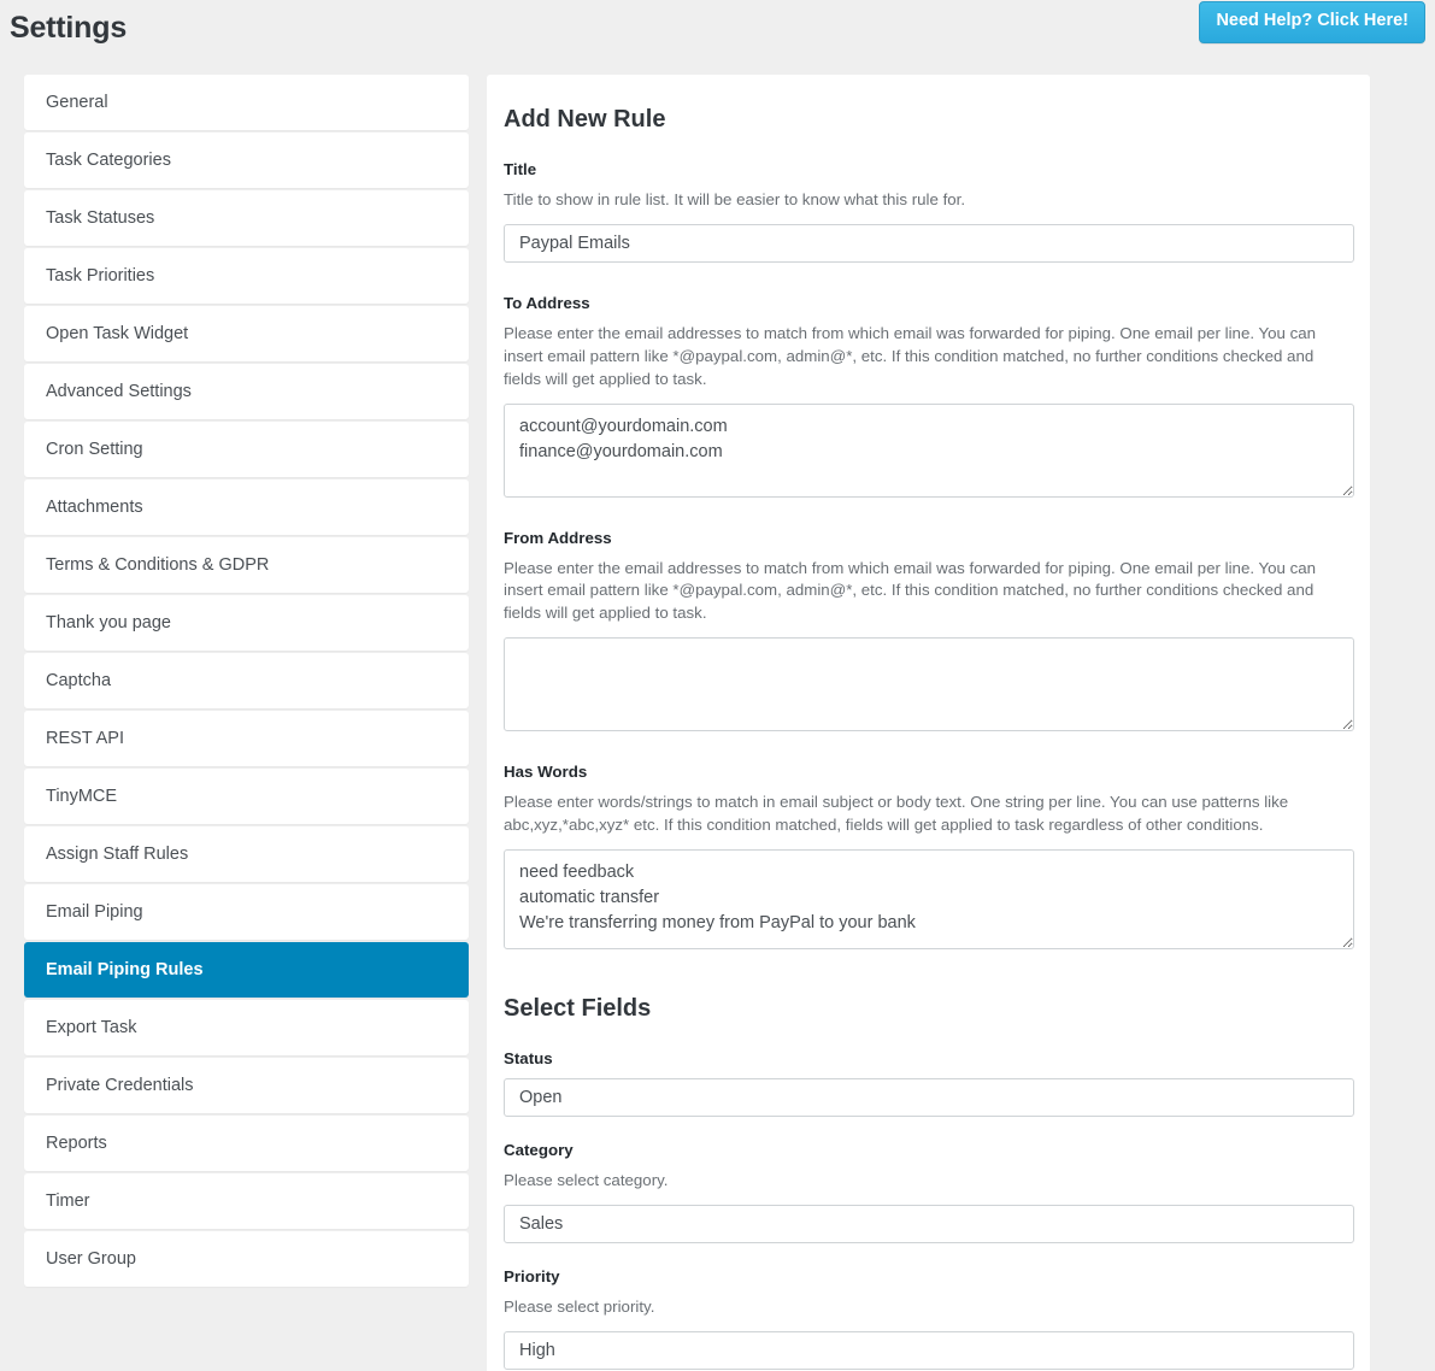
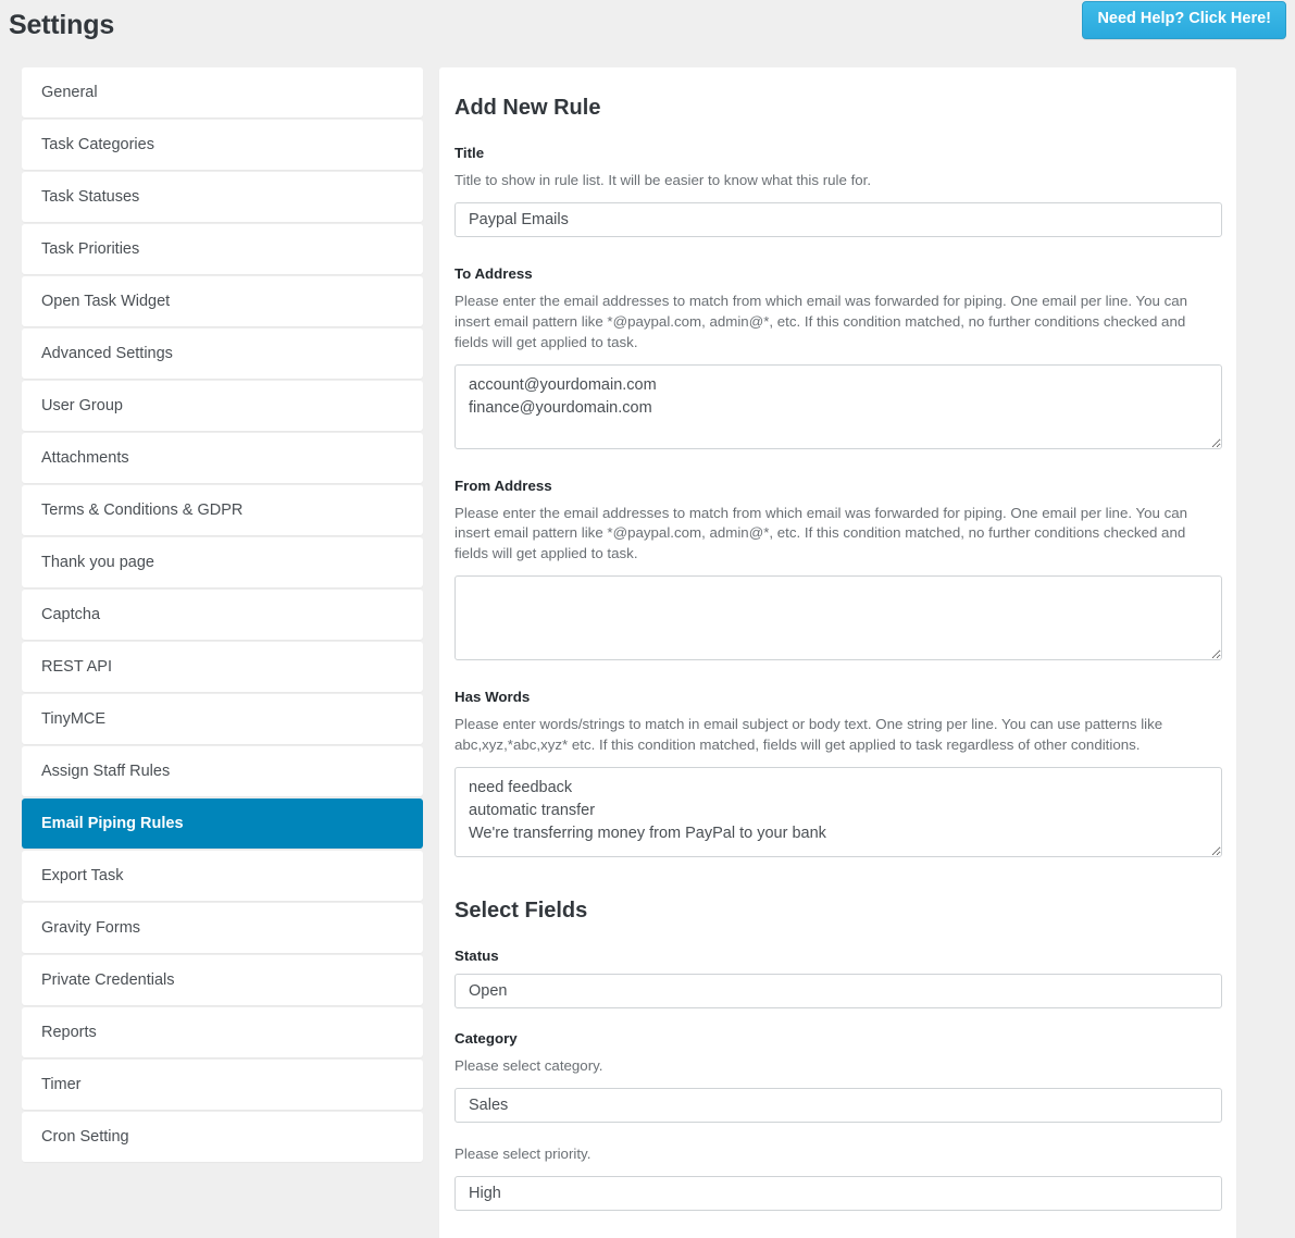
  Settings
  Need Help? Click Here!
  General
  Task Categories
  Task Statuses
  Task Priorities
  Open Task Widget
  Advanced Settings
- Cron Setting
+ User Group
  Attachments
  Terms & Conditions & GDPR
  Thank you page
  Captcha
  REST API
  TinyMCE
  Assign Staff Rules
- Email Piping
  Email Piping Rules
  Export Task
+ Gravity Forms
  Private Credentials
  Reports
  Timer
- User Group
+ Cron Setting
  Add New Rule
  Title
  Title to show in rule list. It will be easier to know what this rule for.
  Paypal Emails
  To Address
  Please enter the email addresses to match from which email was forwarded for piping. One email per line. You can insert email pattern like *@paypal.com, admin@*, etc. If this condition matched, no further conditions checked and fields will get applied to task.
  account@yourdomain.com
  finance@yourdomain.com
  From Address
  Please enter the email addresses to match from which email was forwarded for piping. One email per line. You can insert email pattern like *@paypal.com, admin@*, etc. If this condition matched, no further conditions checked and fields will get applied to task.
  Has Words
  Please enter words/strings to match in email subject or body text. One string per line. You can use patterns like abc,xyz,*abc,xyz* etc. If this condition matched, fields will get applied to task regardless of other conditions.
  need feedback
  automatic transfer
  We're transferring money from PayPal to your bank
  Select Fields
  Status
  Open
  Category
  Please select category.
  Sales
- Priority
  Please select priority.
  High
